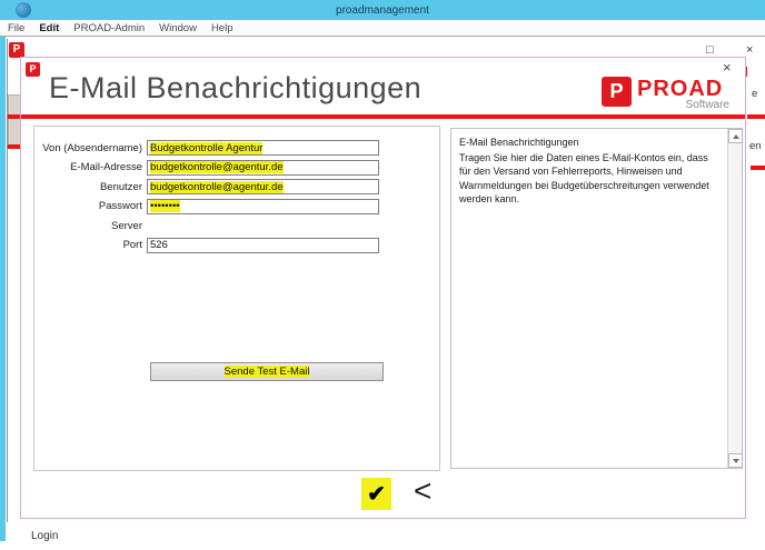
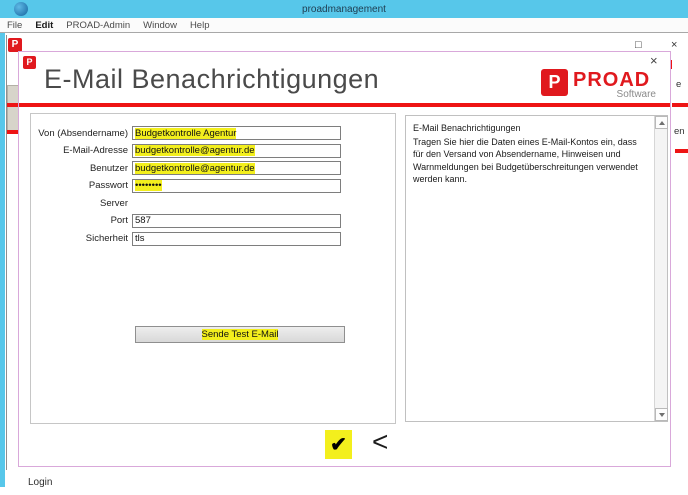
  proadmanagement
  File
  Edit
  PROAD-Admin
  Window
  Help
  P
  □
  ×
  e
  en
  P
  ×
  E-Mail Benachrichtigungen
  P
  PROAD
  Software
  Von (Absendername)
  Budgetkontrolle Agentur
  E-Mail-Adresse
  budgetkontrolle@agentur.de
  Benutzer
  budgetkontrolle@agentur.de
  Passwort
  ••••••••
  Server
  Port
- 526
+ 587
+ Sicherheit
+ tls
  Sende Test E-Mail
  E-Mail Benachrichtigungen
- Tragen Sie hier die Daten eines E-Mail-Kontos ein, dass für den Versand von Fehlerreports, Hinweisen und Warnmeldungen bei Budgetüberschreitungen verwendet werden kann.
+ Tragen Sie hier die Daten eines E-Mail-Kontos ein, dass für den Versand von Absendername, Hinweisen und Warnmeldungen bei Budgetüberschreitungen verwendet werden kann.
  ✔
  <
  Login
